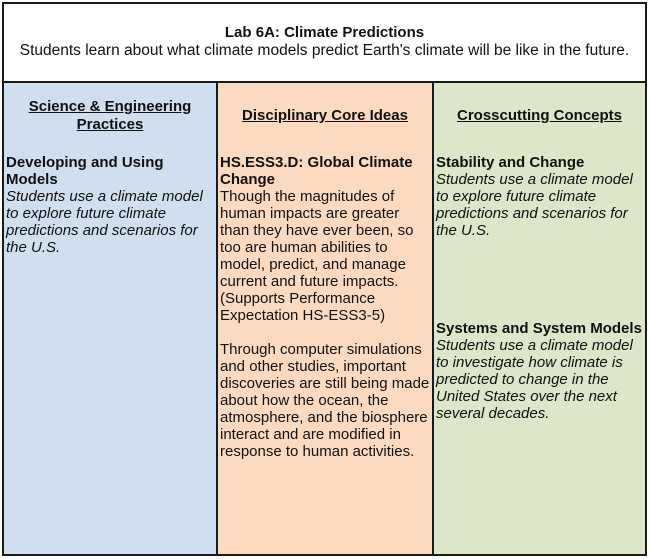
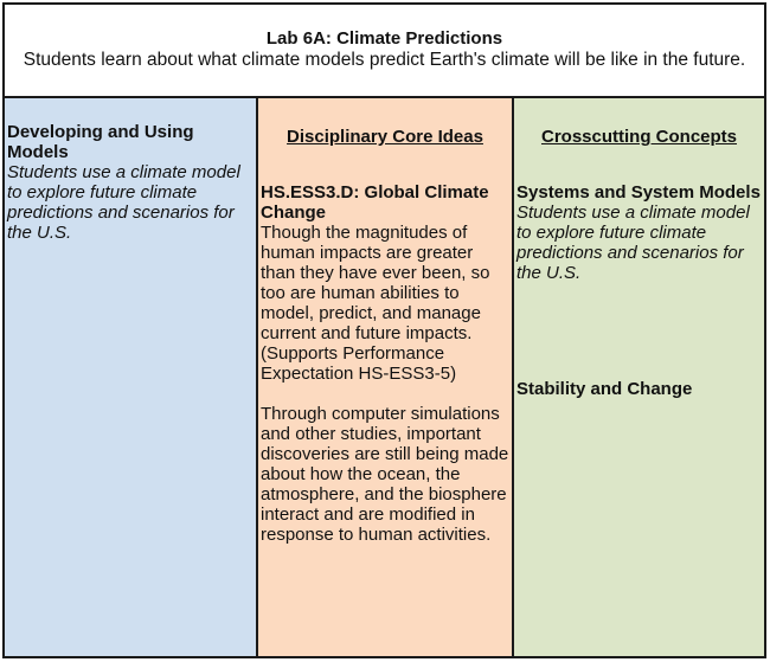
  Lab 6A: Climate Predictions
  Students learn about what climate models predict Earth's climate will be like in the future.
- Science & Engineering Practices
  Developing and Using Models
  Students use a climate model to explore future climate predictions and scenarios for the U.S.
  Disciplinary Core Ideas
  HS.ESS3.D: Global Climate Change
  Though the magnitudes of human impacts are greater than they have ever been, so too are human abilities to model, predict, and manage current and future impacts. (Supports Performance Expectation HS-ESS3-5)
  Through computer simulations and other studies, important discoveries are still being made about how the ocean, the atmosphere, and the biosphere interact and are modified in response to human activities.
  Crosscutting Concepts
- Stability and Change
+ Systems and System Models
  Students use a climate model to explore future climate predictions and scenarios for the U.S.
- Systems and System Models
+ Stability and Change
- Students use a climate model to investigate how climate is predicted to change in the United States over the next several decades.
